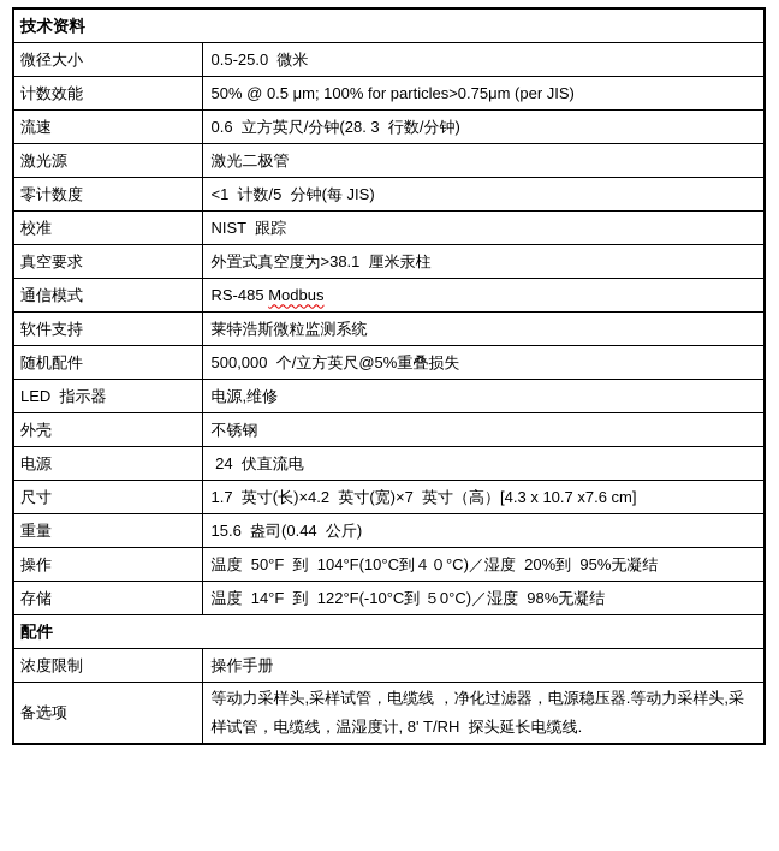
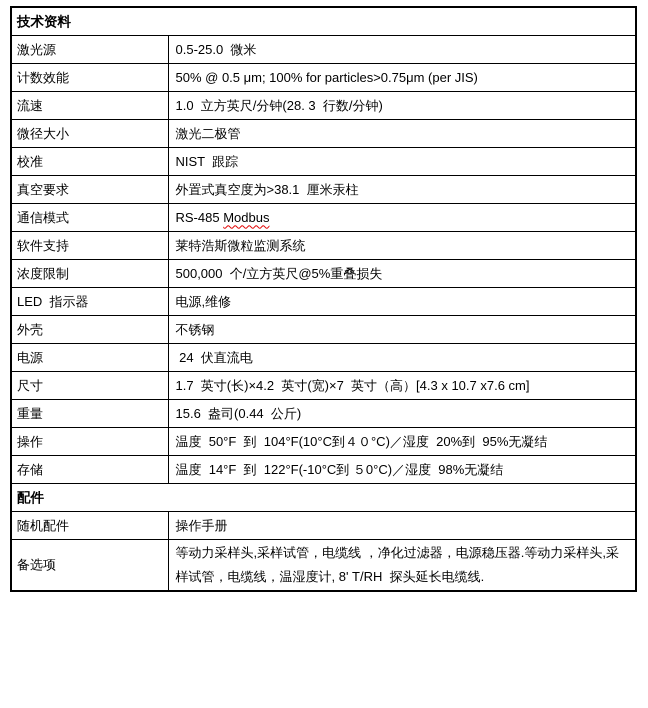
  技术资料
- 微径大小	0.5-25.0 微米
+ 激光源	0.5-25.0 微米
  计数效能	50% @ 0.5 μm; 100% for particles>0.75μm (per JIS)
- 流速	0.6 立方英尺/分钟(28. 3 行数/分钟)
+ 流速	1.0 立方英尺/分钟(28. 3 行数/分钟)
- 激光源	激光二极管
+ 微径大小	激光二极管
- 零计数度	<1 计数/5 分钟(每 JIS)
  校准	NIST 跟踪
  真空要求	外置式真空度为>38.1 厘米汞柱
  通信模式	RS-485 Modbus
  软件支持	莱特浩斯微粒监测系统
- 随机配件	500,000 个/立方英尺@5%重叠损失
+ 浓度限制	500,000 个/立方英尺@5%重叠损失
  LED 指示器	电源,维修
  外壳	不锈钢
  电源	24 伏直流电
  尺寸	1.7 英寸(长)×4.2 英寸(宽)×7 英寸（高）[4.3 x 10.7 x7.6 cm]
  重量	15.6 盎司(0.44 公斤)
  操作	温度 50°F 到 104°F(10°C到４０°C)／湿度 20%到 95%无凝结
  存储	温度 14°F 到 122°F(-10°C到 ５0°C)／湿度 98%无凝结
  配件
- 浓度限制	操作手册
+ 随机配件	操作手册
  备选项	等动力采样头,采样试管，电缆线 ，净化过滤器，电源稳压器.等动力采样头,采样试管，电缆线，温湿度计, 8' T/RH 探头延长电缆线.
